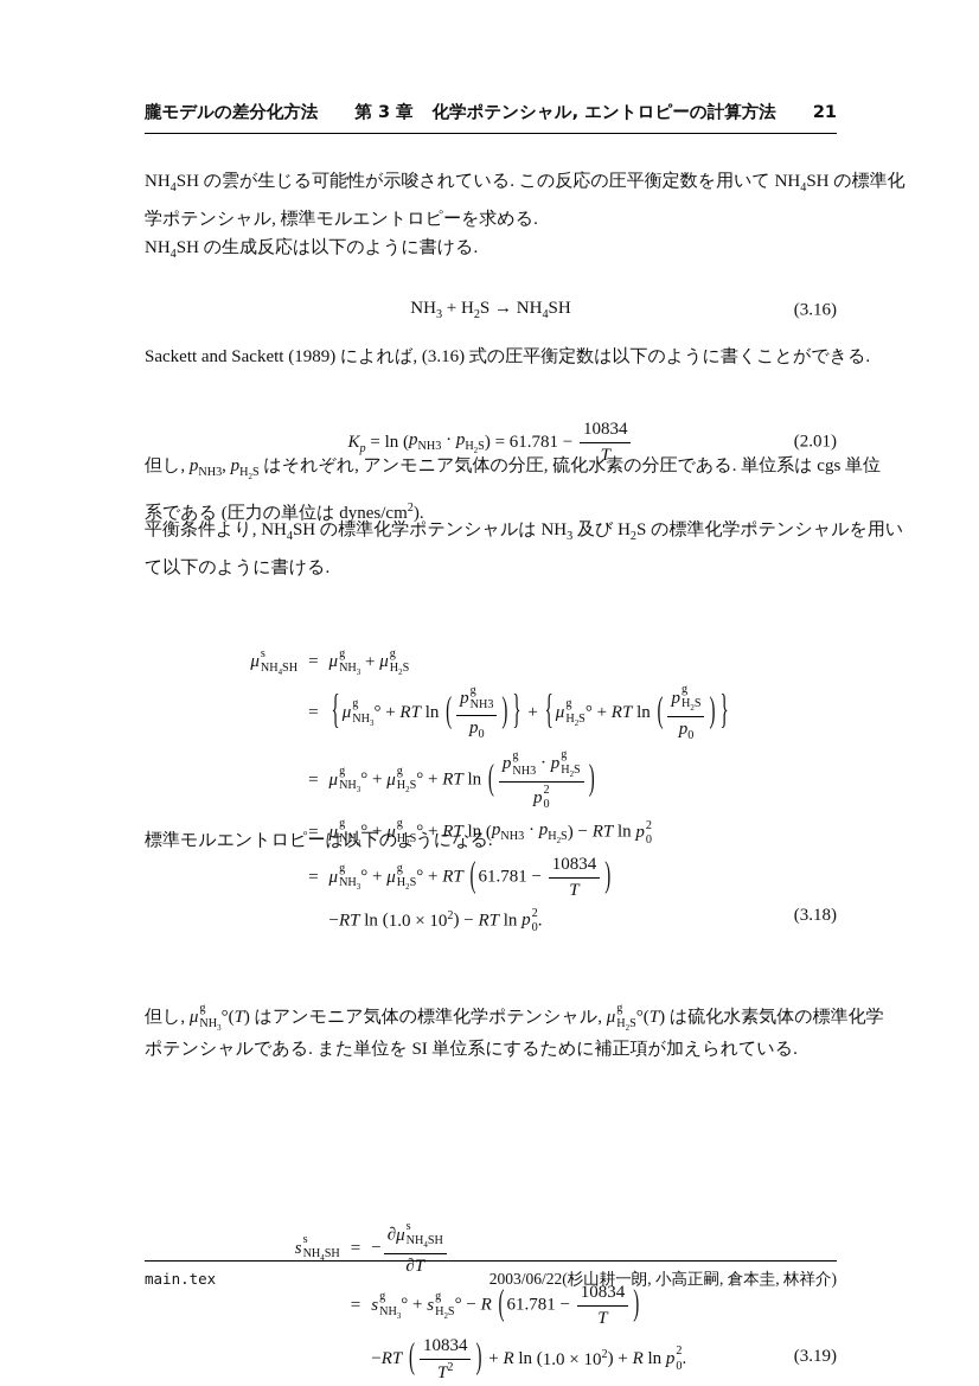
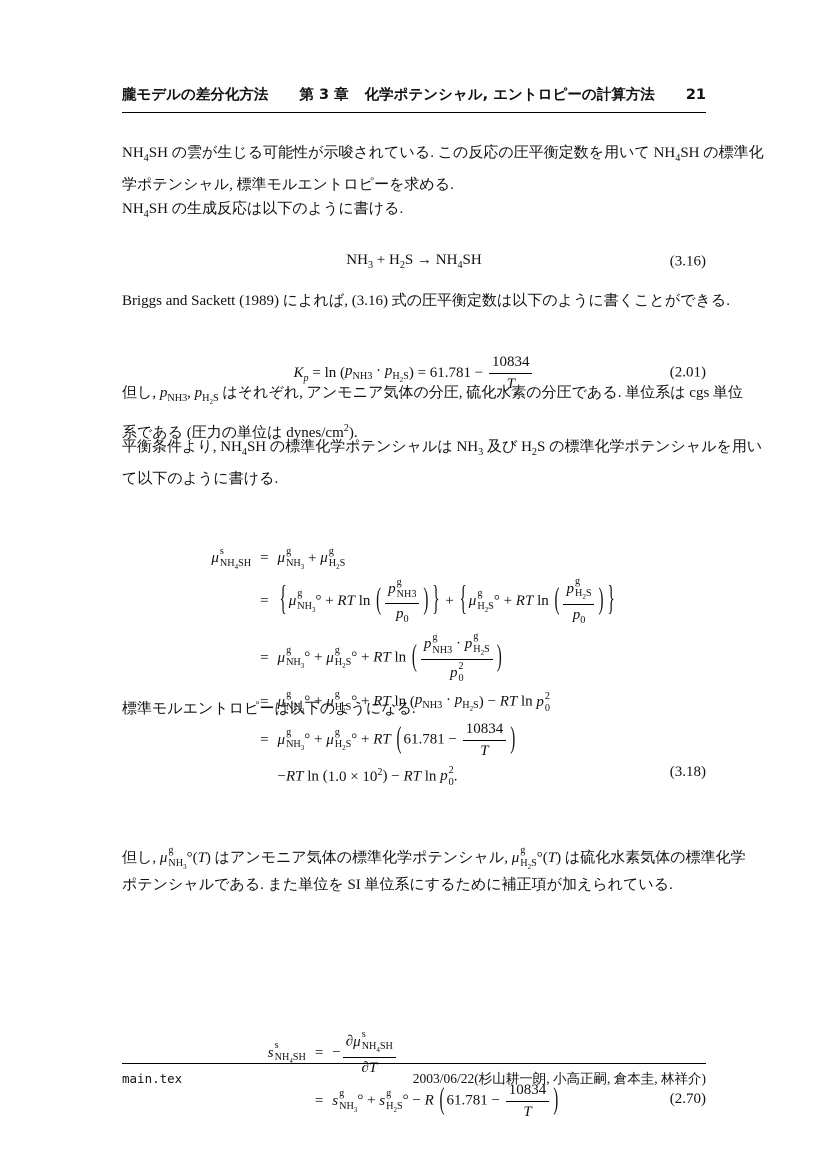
  朧モデルの差分化方法
  第 3 章
  化学ポテンシャル, エントロピーの計算方法
  21
  NH4SH の雲が生じる可能性が示唆されている. この反応の圧平衡定数を用いて NH4SH の標準化
  学ポテンシャル, 標準モルエントロピーを求める.
  NH4SH の生成反応は以下のように書ける.
  NH3 + H2S → NH4SH
  (3.16)
- Sackett and Sackett (1989) によれば, (3.16) 式の圧平衡定数は以下のように書くことができる.
+ Briggs and Sackett (1989) によれば, (3.16) 式の圧平衡定数は以下のように書くことができる.
  Kp = ln
  (
  pNH3 · pH S
  )
  = 61.781 −
  10834
  T
  (2.01)
  但し, pNH3, pH S はそれぞれ, アンモニア気体の分圧, 硫化水素の分圧である. 単位系は cgs 単位
  系である (圧力の単位は dynes/cm2).
  平衡条件より, NH4SH の標準化学ポテンシャルは NH3 及び H2S の標準化学ポテンシャルを用い
  て以下のように書ける.
  μsNH SH	=	μgNH + μgH S
  	=	{ μgNH ° + RT ln ( pgNH3p0) } + { μgH S° + RT ln ( pgH Sp0) }
  	=	μgNH ° + μgH S° + RT ln ( pgNH3 · pgH Sp20)
  	=	μgNH ° + μgH S° + RT ln (pNH3 · pH S) − RT ln p20
  	=	μgNH ° + μgH S° + RT ( 61.781 − 10834T)
  		−RT ln (1.0 × 102) − RT ln p20.
  (3.18)
  標準モルエントロピーは以下のようになる.
  ssNH SH	=	−∂μsNH SH∂T
  	=	sgNH ° + sgH S° − R ( 61.781 − 10834T)
- 		−RT ( 10834T2) + R ln (1.0 × 102) + R ln p20.
- (3.19)
+ (2.70)
  但し, μ
  g
  °(T) はアンモニア気体の標準化学ポテンシャル, μ
  g
  °(T) は硫化水素気体の標準化学
  ポテンシャルである. また単位を SI 単位系にするために補正項が加えられている.
  main.tex
  2003/06/22(杉山耕一朗, 小高正嗣, 倉本圭, 林祥介)
